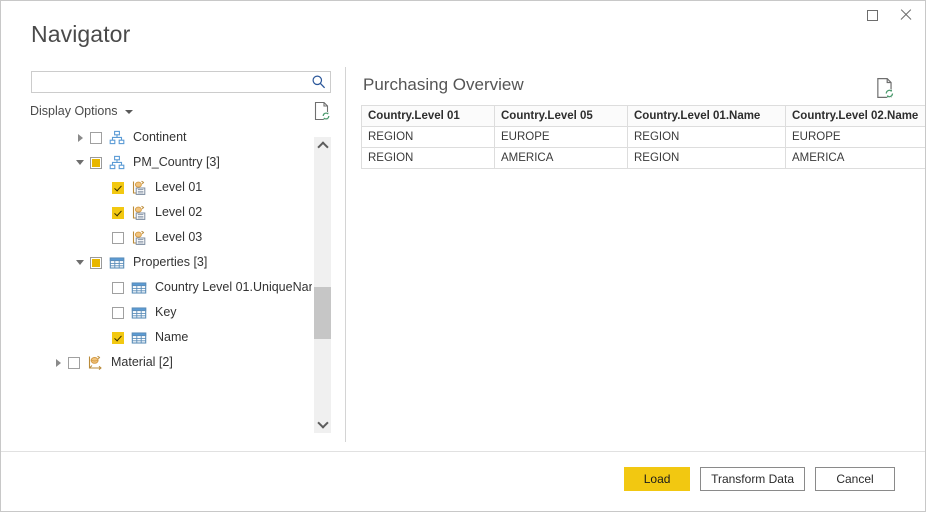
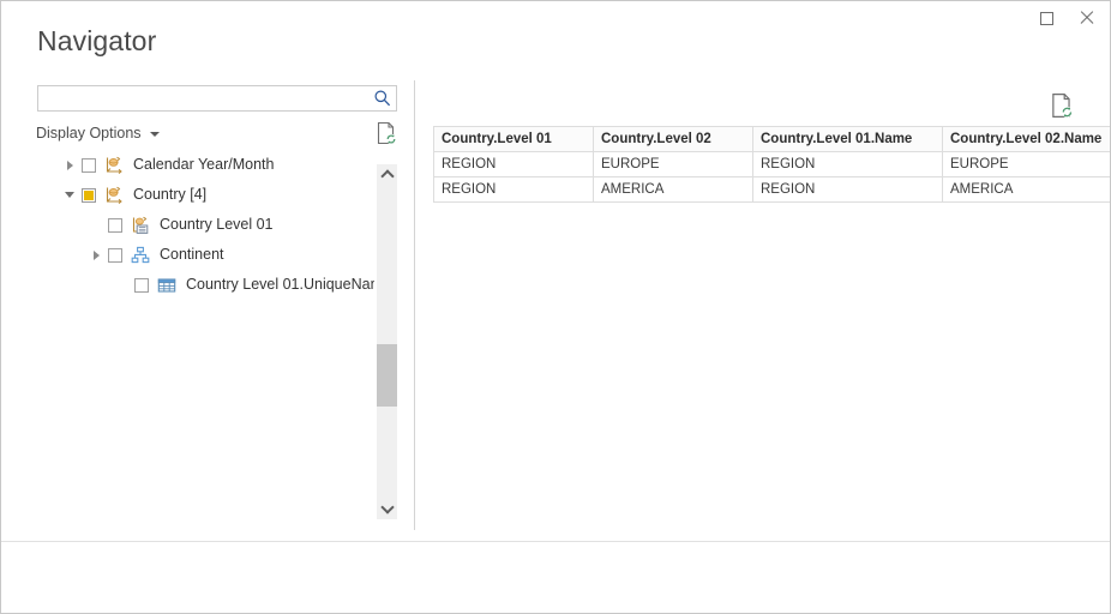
  Navigator
  Display Options
+ Calendar Year/Month
+ Country [4]
+ Country Level 01
  Continent
- PM_Country [3]
- Level 01
- Level 02
- Level 03
- Properties [3]
  Country Level 01.UniqueNa
- Key
- Name
- Material [2]
- Purchasing Overview
- Country.Level 01	Country.Level 05	Country.Level 01.Name	Country.Level 02.Name
+ Country.Level 01	Country.Level 02	Country.Level 01.Name	Country.Level 02.Name
  REGION	EUROPE	REGION	EUROPE
  REGION	AMERICA	REGION	AMERICA
- Load
- Transform Data
- Cancel
